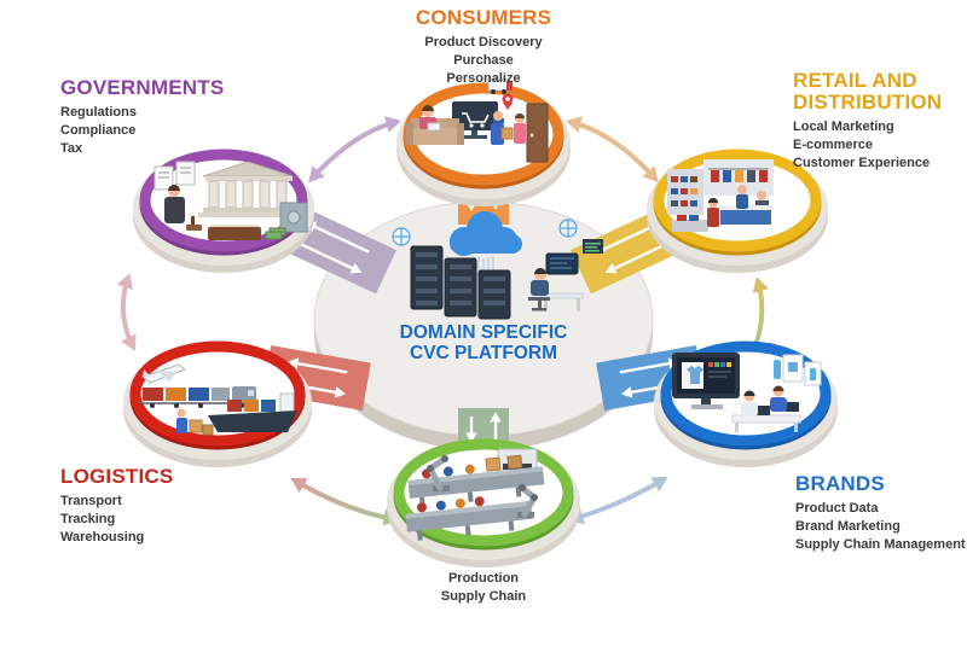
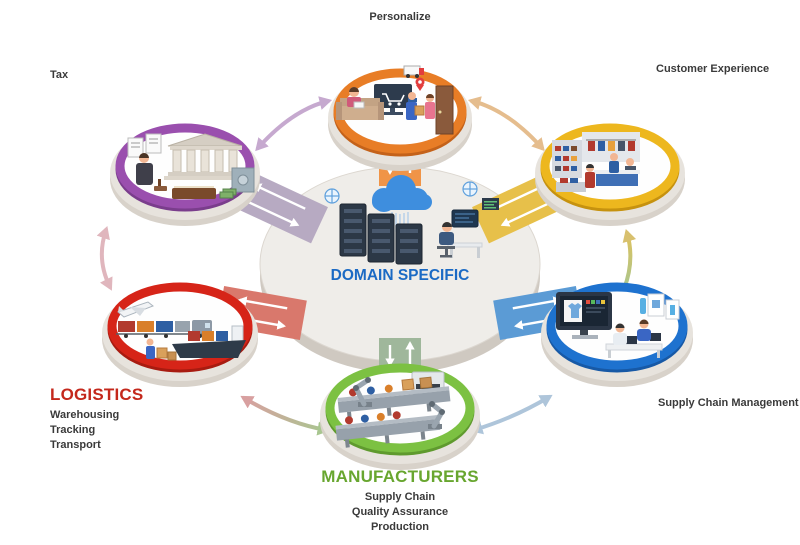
  DOMAIN SPECIFIC
- CVC PLATFORM
- CONSUMERS
- Product Discovery
- Purchase
  Personalize
- GOVERNMENTS
- Regulations
- Compliance
  Tax
- RETAIL AND DISTRIBUTION
- Local Marketing
- E-commerce
  Customer Experience
  LOGISTICS
- Transport
+ Warehousing
  Tracking
- Warehousing
+ Transport
- BRANDS
- Product Data
- Brand Marketing
  Supply Chain Management
+ MANUFACTURERS
- Production
+ Supply Chain
+ Quality Assurance
- Supply Chain
+ Production
